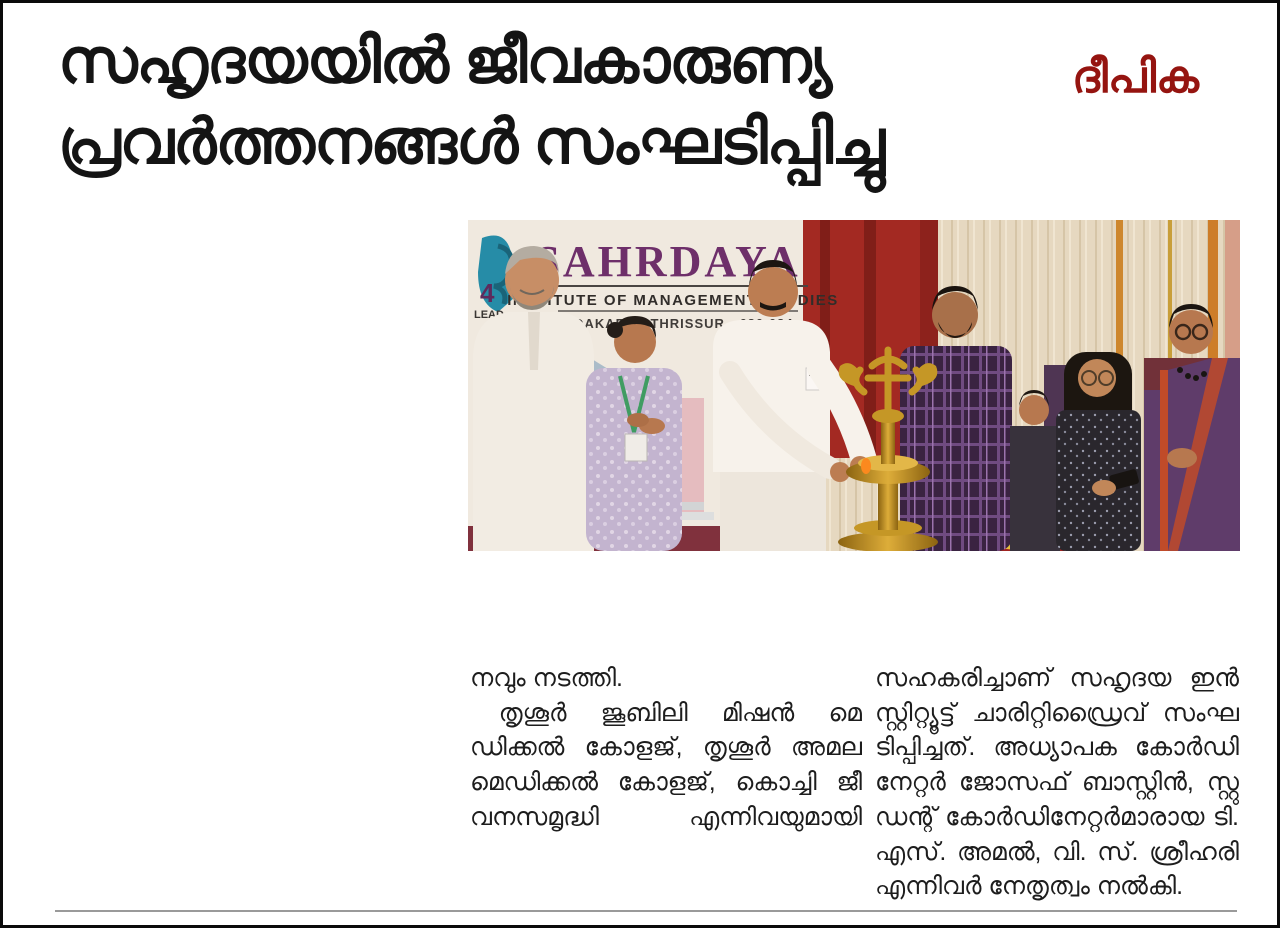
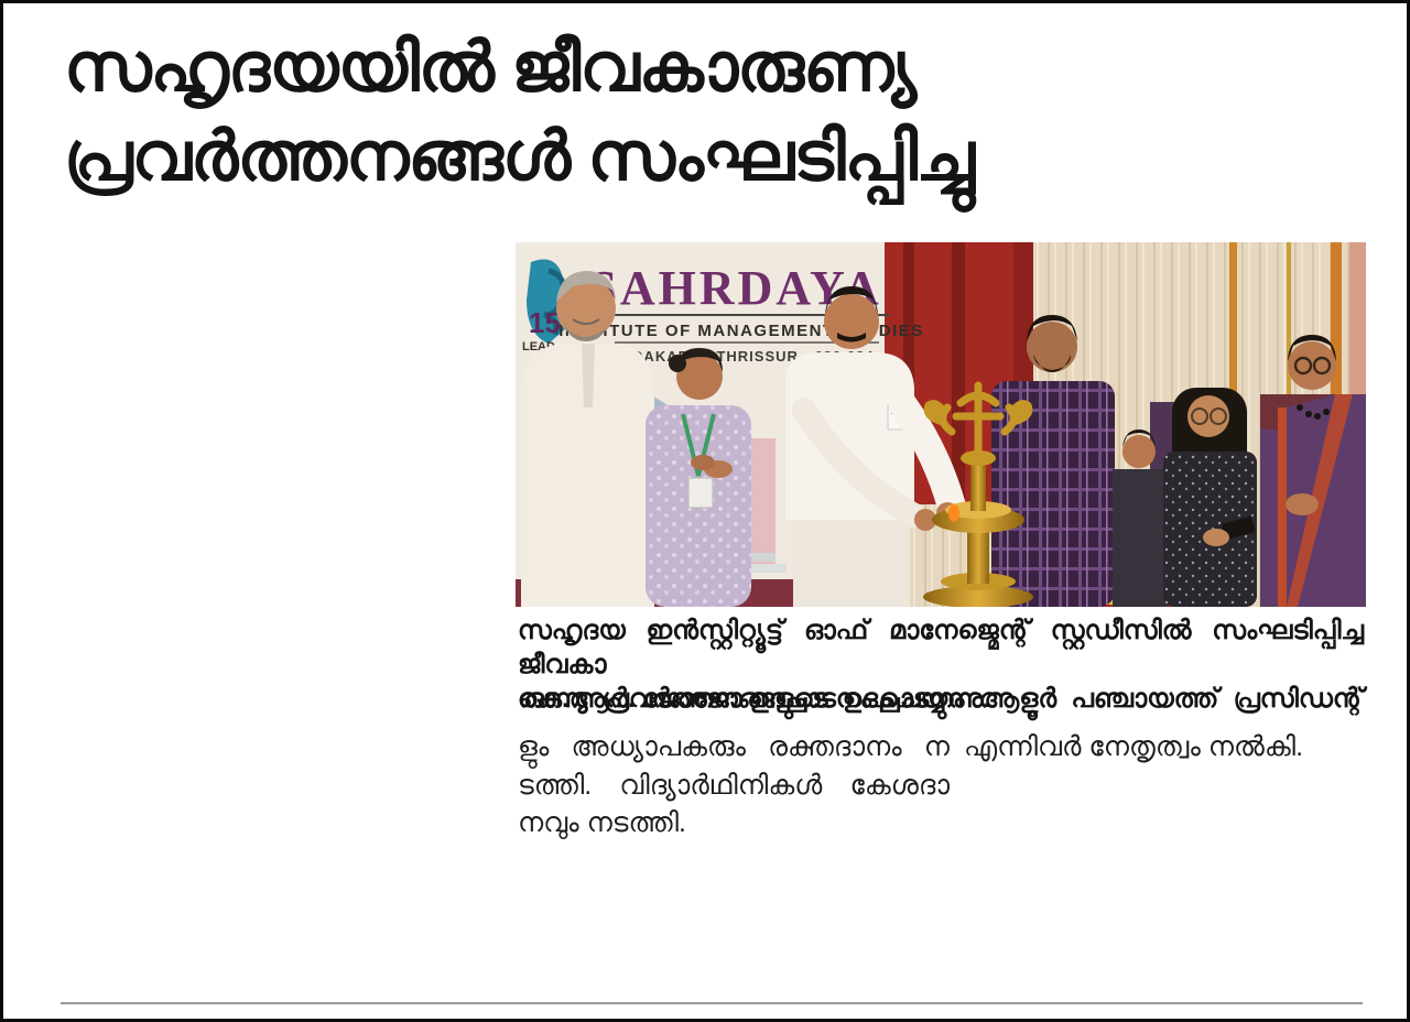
  സഹൃദയയിൽ ജീവകാരുണ്യ
  പ്രവർത്തനങ്ങൾ സംഘടിപ്പിച്ചു
- ദീപിക
- 4
+ 15
  LEA
  AHRDAYA
  IITUTE OF MANAGEMENDIES
+ സഹൃദയ ഇൻസ്റ്റിറ്റ്യൂട്ട് ഓഫ് മാനേജ്മെന്റ് സ്റ്റഡീസിൽ സംഘടിപ്പിച്ച ജീവകാ
+ രുണ്യ പ്രവർത്തനങ്ങളുടെ ഉദ്ഘാടനം ആളൂർ പഞ്ചായത്ത് പ്രസിഡന്റ്
+ കെ.ആർ. ജോജോ ഉദ്ഘാടനം ചെയ്യുന്നു.
+ ളും അധ്യാപകരും രക്തദാനം ന
+ ടത്തി. വിദ്യാർഥിനികൾ കേശദാ
  നവും നടത്തി.
- തൃശൂർ ജൂബിലി മിഷൻ മെ
- ഡിക്കൽ കോളജ്, തൃശൂർ അമല
- മെഡിക്കൽ കോളജ്, കൊച്ചി ജീ
- വനസമൃദ്ധി എന്നിവയുമായി
- സഹകരിച്ചാണ് സഹൃദയ ഇൻ
- സ്റ്റിറ്റ്യൂട്ട് ചാരിറ്റിഡ്രൈവ് സംഘ
- ടിപ്പിച്ചത്. അധ്യാപക കോർഡി
- നേറ്റർ ജോസഫ് ബാസ്റ്റിൻ, സ്റ്റു
- ഡന്റ് കോർഡിനേറ്റർമാരായ ടി.
- എസ്. അമൽ, വി. സ്. ശ്രീഹരി
  എന്നിവർ നേതൃത്വം നൽകി.
